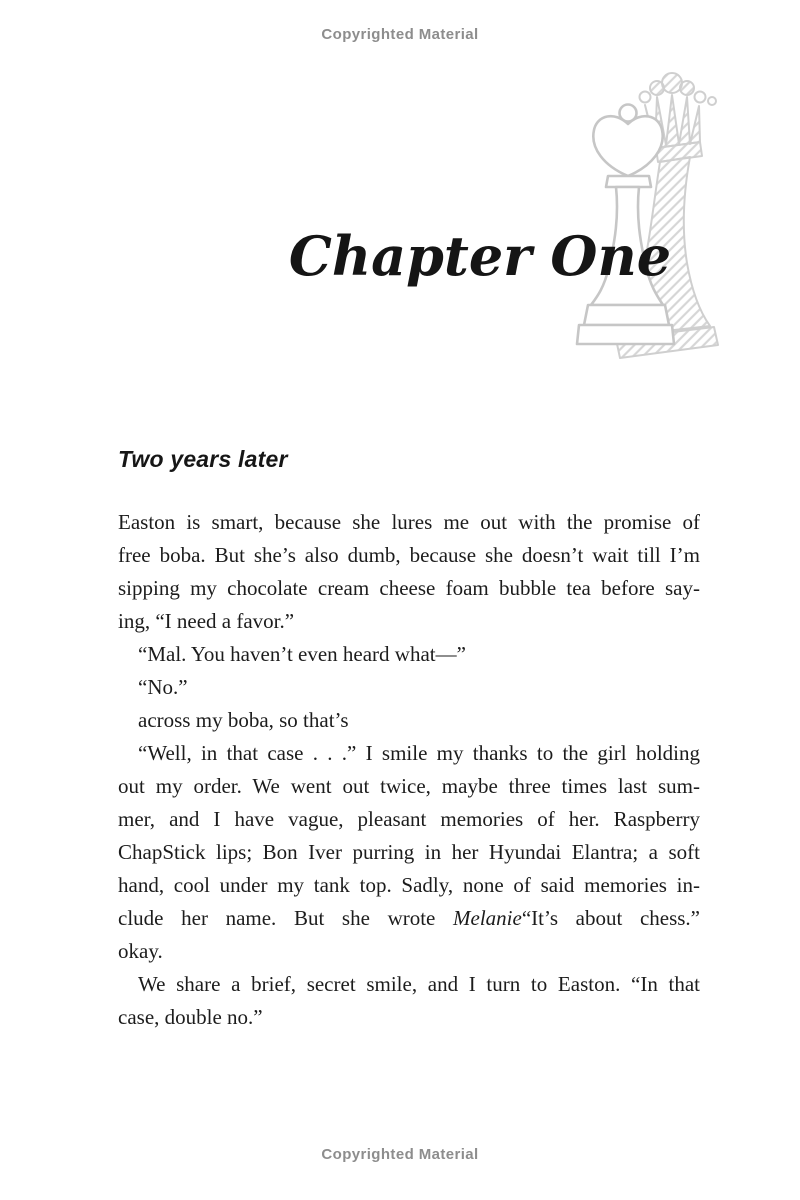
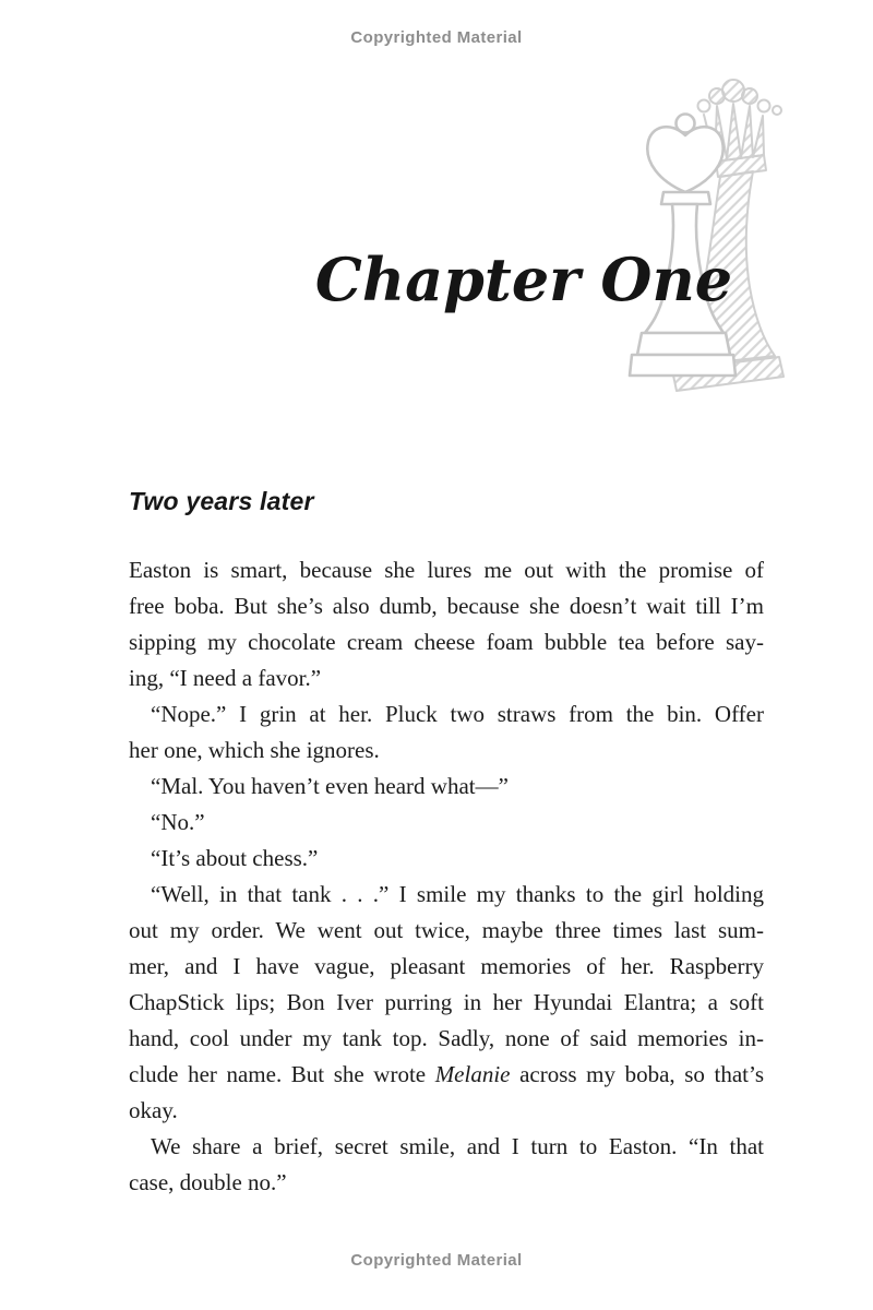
  Copyrighted Material
  Chapter One
  Two years later
  Easton is smart, because she lures me out with the promise of
  free boba. But she’s also dumb, because she doesn’t wait till I’m
  sipping my chocolate cream cheese foam bubble tea before say-
  ing, “I need a favor.”
+ “Nope.” I grin at her. Pluck two straws from the bin. Offer
+ her one, which she ignores.
  “Mal. You haven’t even heard what—”
  “No.”
- across my boba, so that’s
+ “It’s about chess.”
- “Well, in that case . . .” I smile my thanks to the girl holding
+ “Well, in that tank . . .” I smile my thanks to the girl holding
  out my order. We went out twice, maybe three times last sum-
  mer, and I have vague, pleasant memories of her. Raspberry
  ChapStick lips; Bon Iver purring in her Hyundai Elantra; a soft
  hand, cool under my tank top. Sadly, none of said memories in-
- clude her name. But she wrote Melanie“It’s about chess.”
+ clude her name. But she wrote Melanie across my boba, so that’s
  okay.
  We share a brief, secret smile, and I turn to Easton. “In that
  case, double no.”
  Copyrighted Material
